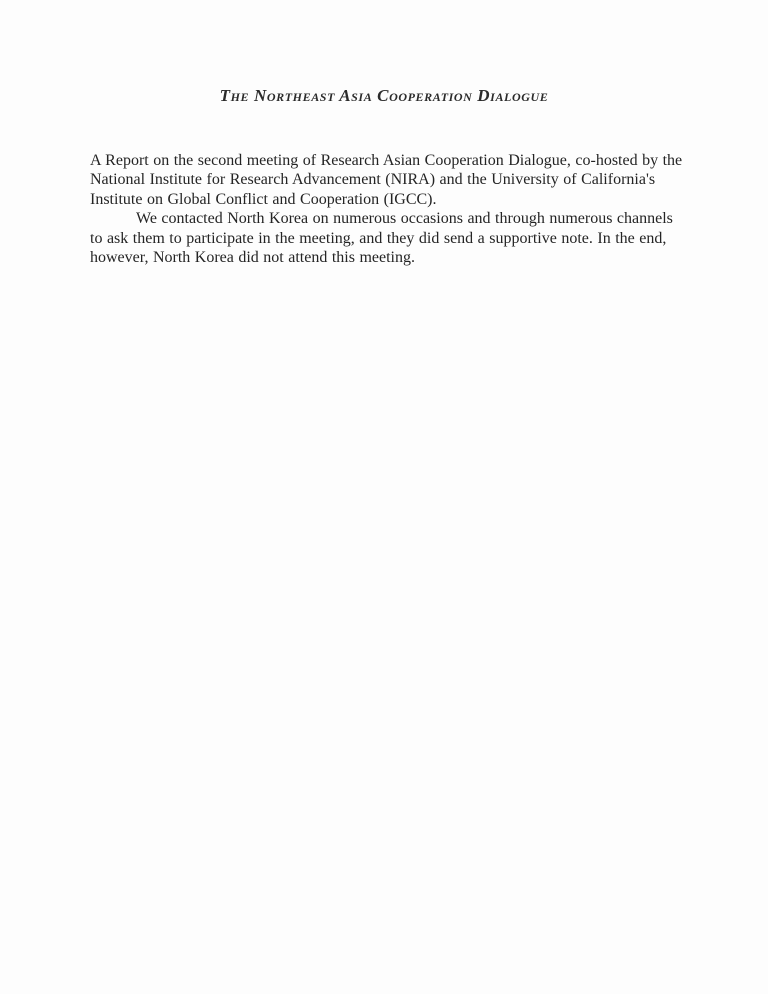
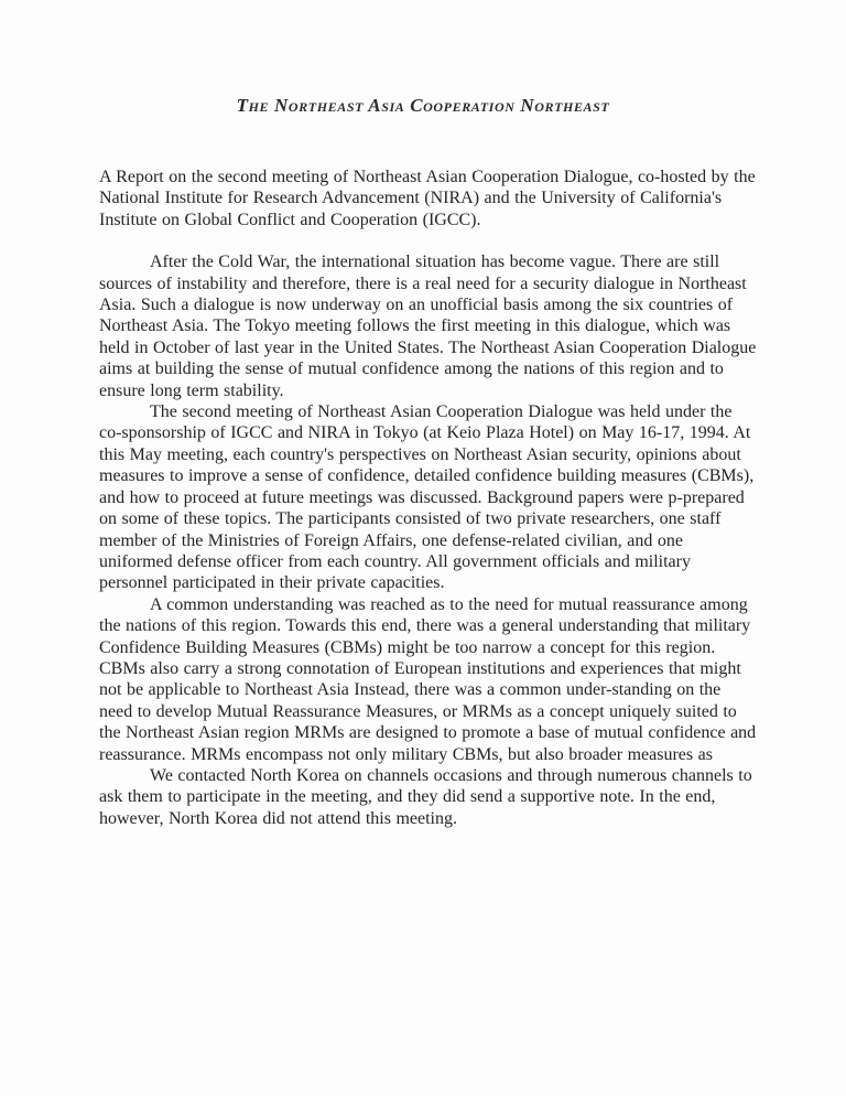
- The Northeast Asia Cooperation Dialogue
+ The Northeast Asia Cooperation Northeast
- A Report on the second meeting of Research Asian Cooperation Dialogue, co-hosted by the National Institute for Research Advancement (NIRA) and the University of California's Institute on Global Conflict and Cooperation (IGCC).
+ A Report on the second meeting of Northeast Asian Cooperation Dialogue, co-hosted by the National Institute for Research Advancement (NIRA) and the University of California's Institute on Global Conflict and Cooperation (IGCC).
+ After the Cold War, the international situation has become vague. There are still sources of instability and therefore, there is a real need for a security dialogue in Northeast Asia. Such a dialogue is now underway on an unofficial basis among the six countries of Northeast Asia. The Tokyo meeting follows the first meeting in this dialogue, which was held in October of last year in the United States. The Northeast Asian Cooperation Dialogue aims at building the sense of mutual confidence among the nations of this region and to ensure long term stability.
+ The second meeting of Northeast Asian Cooperation Dialogue was held under the co-sponsorship of IGCC and NIRA in Tokyo (at Keio Plaza Hotel) on May 16-17, 1994. At this May meeting, each country's perspectives on Northeast Asian security, opinions about measures to improve a sense of confidence, detailed confidence building measures (CBMs), and how to proceed at future meetings was discussed. Background papers were p-prepared on some of these topics. The participants consisted of two private researchers, one staff member of the Ministries of Foreign Affairs, one defense-related civilian, and one uniformed defense officer from each country. All government officials and military personnel participated in their private capacities.
+ A common understanding was reached as to the need for mutual reassurance among the nations of this region. Towards this end, there was a general understanding that military Confidence Building Measures (CBMs) might be too narrow a concept for this region. CBMs also carry a strong connotation of European institutions and experiences that might not be applicable to Northeast Asia Instead, there was a common under-standing on the need to develop Mutual Reassurance Measures, or MRMs as a concept uniquely suited to the Northeast Asian region MRMs are designed to promote a base of mutual confidence and reassurance. MRMs encompass not only military CBMs, but also broader measures as
- We contacted North Korea on numerous occasions and through numerous channels to ask them to participate in the meeting, and they did send a supportive note. In the end, however, North Korea did not attend this meeting.
+ We contacted North Korea on channels occasions and through numerous channels to ask them to participate in the meeting, and they did send a supportive note. In the end, however, North Korea did not attend this meeting.
